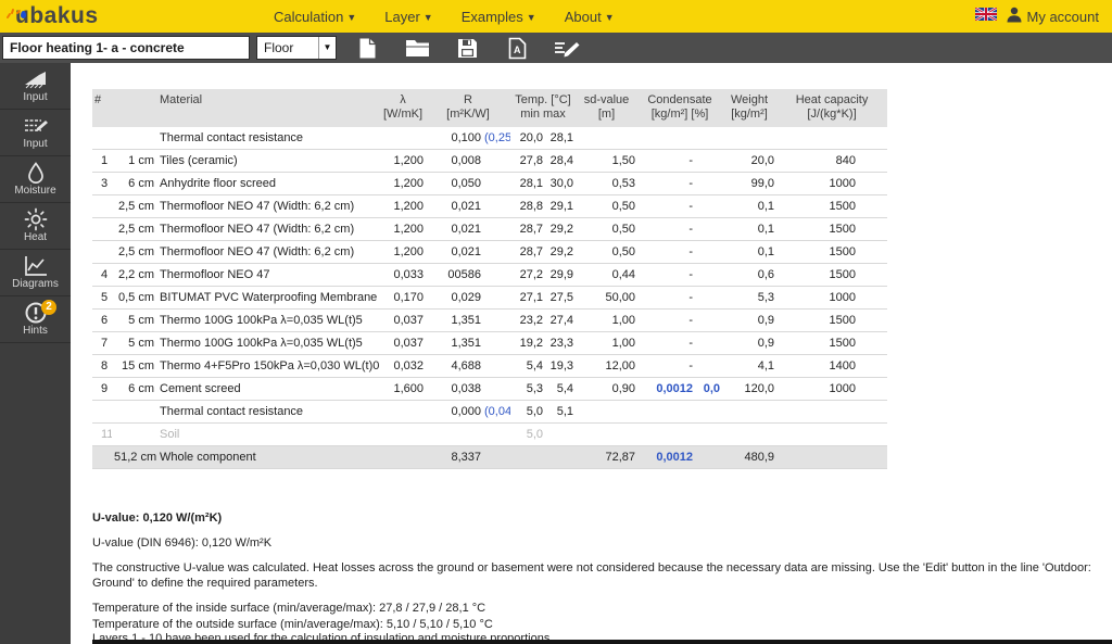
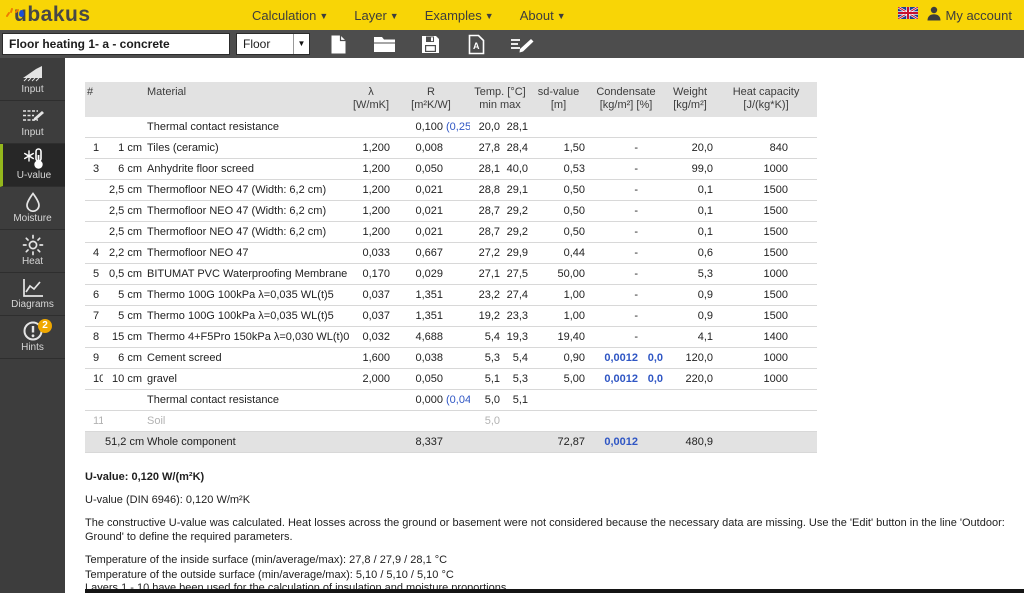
  bakus
  Calculation ▼
  Layer ▼
  Examples ▼
  About ▼
  My account
  Floor heating 1- a - concrete
  Floor
  ▼
  A
  Input
  Input
+ U-value
  Moisture
  Heat
  Diagrams
  2
  Hints
  #		Material	λ[W/mK]	R[m²K/W]	Temp. [°C]min max	sd-value[m]	Condensate[kg/m²] [%]	Weight[kg/m²]	Heat capacity[J/(kg*K)]
  		Thermal contact resistance		0,100 (0,25	20,0	28,1
  1	1 cm	Tiles (ceramic)	1,200	0,008	27,8	28,4	1,50	-		20,0	840
- 3	6 cm	Anhydrite floor screed	1,200	0,050	28,1	30,0	0,53	-		99,0	1000
+ 3	6 cm	Anhydrite floor screed	1,200	0,050	28,1	40,0	0,53	-		99,0	1000
  	2,5 cm	Thermofloor NEO 47 (Width: 6,2 cm)	1,200	0,021	28,8	29,1	0,50	-		0,1	1500
  	2,5 cm	Thermofloor NEO 47 (Width: 6,2 cm)	1,200	0,021	28,7	29,2	0,50	-		0,1	1500
  	2,5 cm	Thermofloor NEO 47 (Width: 6,2 cm)	1,200	0,021	28,7	29,2	0,50	-		0,1	1500
- 4	2,2 cm	Thermofloor NEO 47	0,033	00586	27,2	29,9	0,44	-		0,6	1500
+ 4	2,2 cm	Thermofloor NEO 47	0,033	0,667	27,2	29,9	0,44	-		0,6	1500
  5	0,5 cm	BITUMAT PVC Waterproofing Membrane	0,170	0,029	27,1	27,5	50,00	-		5,3	1000
  6	5 cm	Thermo 100G 100kPa λ=0,035 WL(t)5	0,037	1,351	23,2	27,4	1,00	-		0,9	1500
  7	5 cm	Thermo 100G 100kPa λ=0,035 WL(t)5	0,037	1,351	19,2	23,3	1,00	-		0,9	1500
- 8	15 cm	Thermo 4+F5Pro 150kPa λ=0,030 WL(t)0	0,032	4,688	5,4	19,3	12,00	-		4,1	1400
+ 8	15 cm	Thermo 4+F5Pro 150kPa λ=0,030 WL(t)0	0,032	4,688	5,4	19,3	19,40	-		4,1	1400
  9	6 cm	Cement screed	1,600	0,038	5,3	5,4	0,90	0,0012	0,0	120,0	1000
+ 10	10 cm	gravel	2,000	0,050	5,1	5,3	5,00	0,0012	0,0	220,0	1000
  		Thermal contact resistance		0,000 (0,04	5,0	5,1
  11		Soil			5,0
  	51,2 cm	Whole component		8,337			72,87	0,0012		480,9
  U-value: 0,120 W/(m²K)
  U-value (DIN 6946): 0,120 W/m²K
  The constructive U-value was calculated. Heat losses across the ground or basement were not considered because the necessary data are missing. Use the 'Edit' button in the line 'Outdoor: Ground' to define the required parameters.
  Temperature of the inside surface (min/average/max): 27,8 / 27,9 / 28,1 °C
  Temperature of the outside surface (min/average/max): 5,10 / 5,10 / 5,10 °C
  Layers 1 - 10 have been used for the calculation of insulation and moisture proportions
